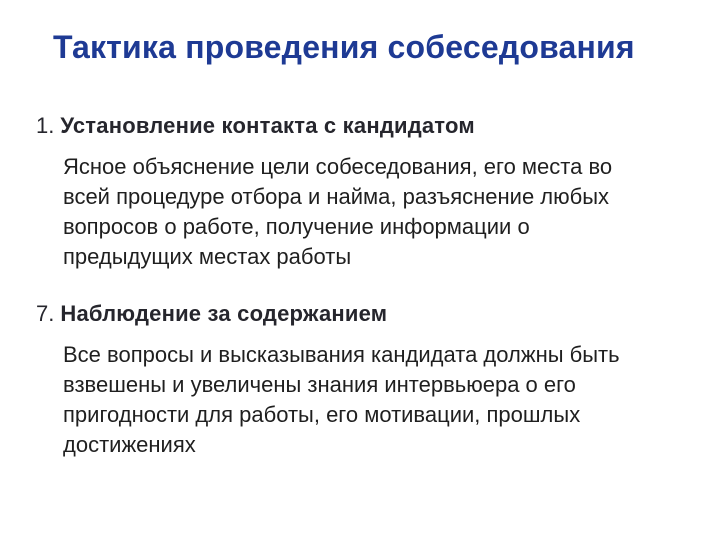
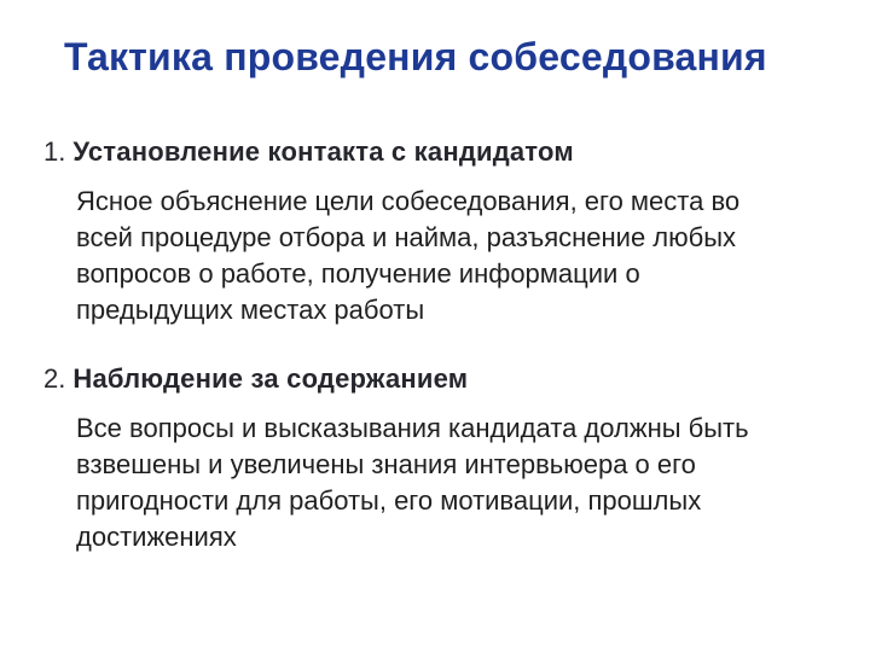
  Тактика проведения собеседования
  1. Установление контакта с кандидатом
  Ясное объяснение цели собеседования, его места во
  всей процедуре отбора и найма, разъяснение любых
  вопросов о работе, получение информации о
  предыдущих местах работы
- 7. Наблюдение за содержанием
+ 2. Наблюдение за содержанием
  Все вопросы и высказывания кандидата должны быть
  взвешены и увеличены знания интервьюера о его
  пригодности для работы, его мотивации, прошлых
  достижениях
